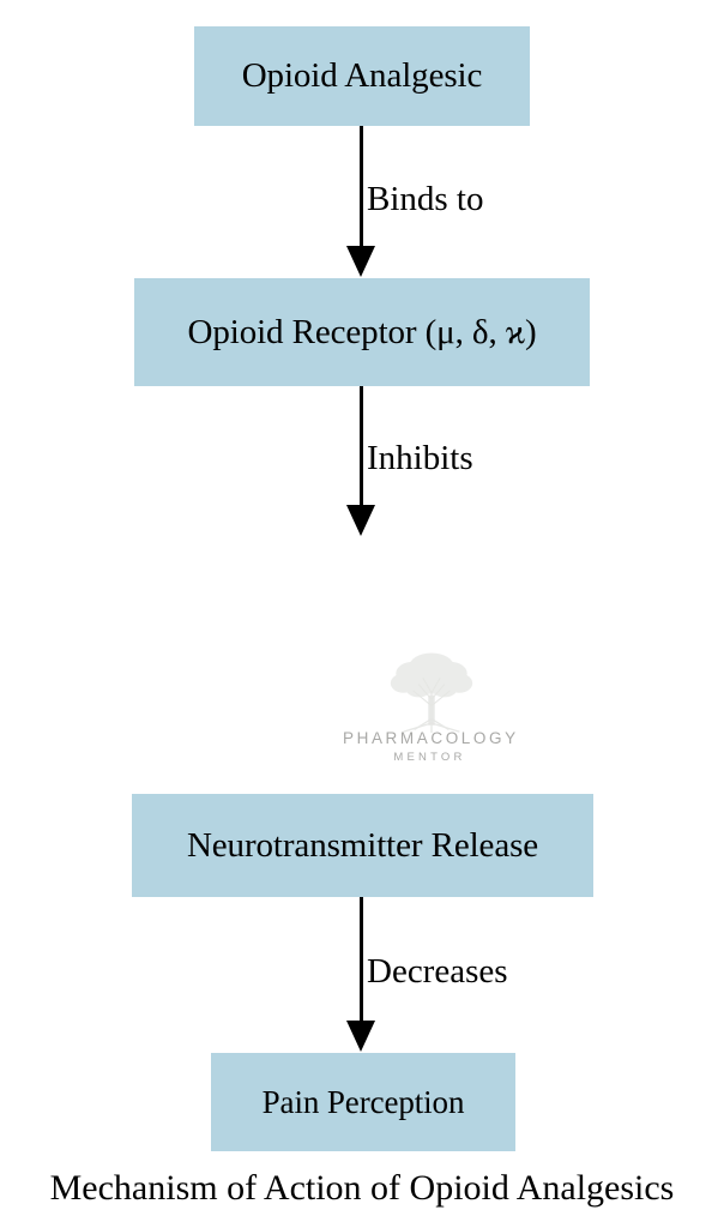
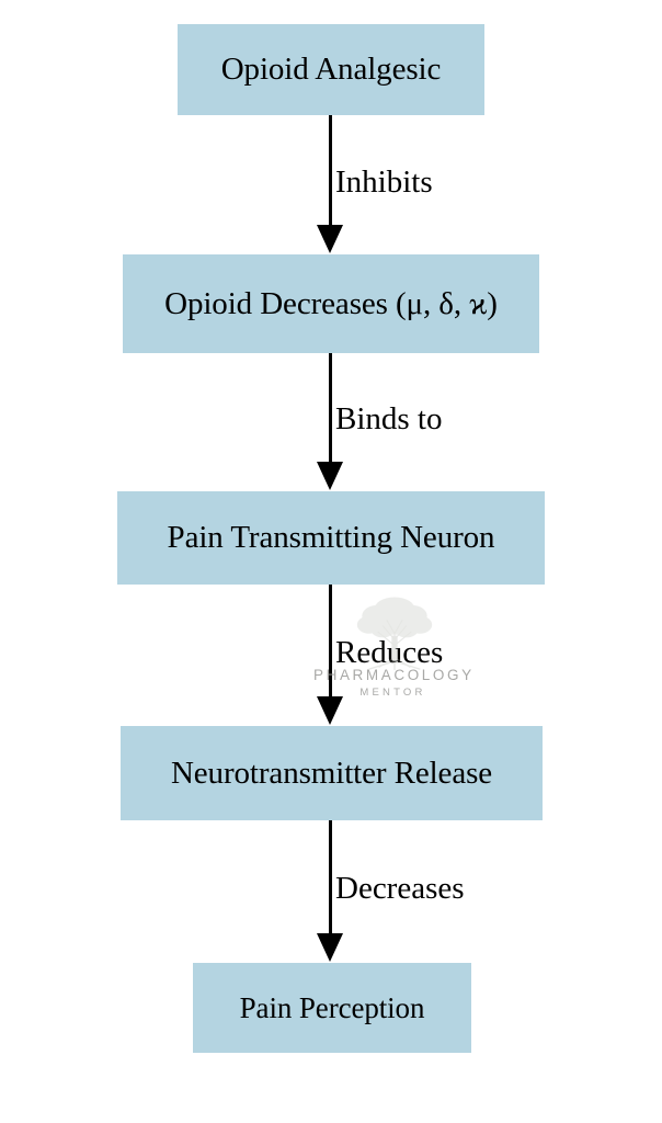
  Opioid Analgesic
- Binds to
+ Inhibits
- Opioid Receptor (μ, δ, ϰ)
+ Opioid Decreases (μ, δ, ϰ)
- Inhibits
+ Binds to
+ Pain Transmitting Neuron
+ Reduces
  PHARMACOLOGY
  MENTOR
  Neurotransmitter Release
  Decreases
  Pain Perception
- Mechanism of Action of Opioid Analgesics
